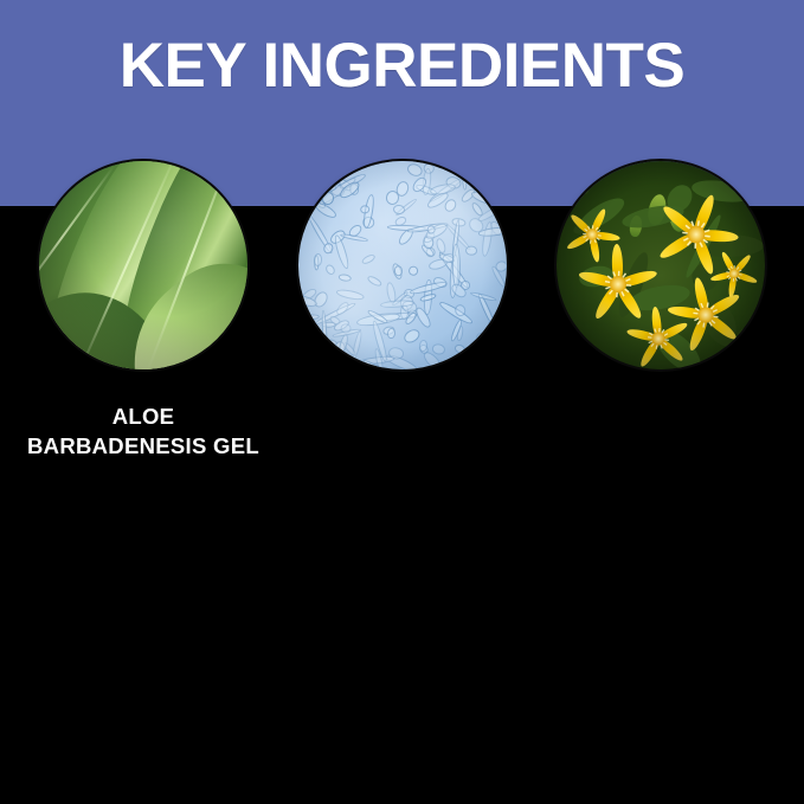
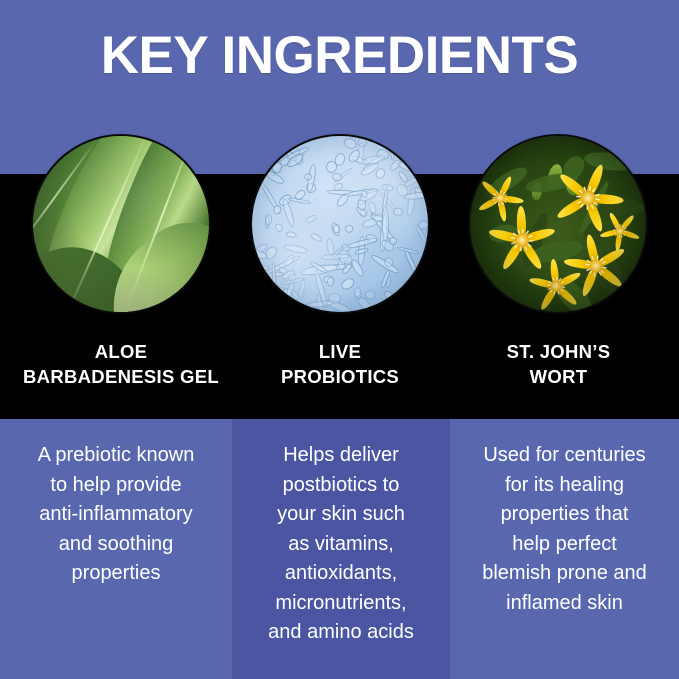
  KEY INGREDIENTS
  ALOE
  BARBADENESIS GEL
+ LIVE
+ PROBIOTICS
+ ST. JOHN’S
+ WORT
+ A prebiotic known
+ to help provide
+ anti-inflammatory
+ and soothing
+ properties
+ Helps deliver
+ postbiotics to
+ your skin such
+ as vitamins,
+ antioxidants,
+ micronutrients,
+ and amino acids
+ Used for centuries
+ for its healing
+ properties that
+ help perfect
+ blemish prone and
+ inflamed skin
